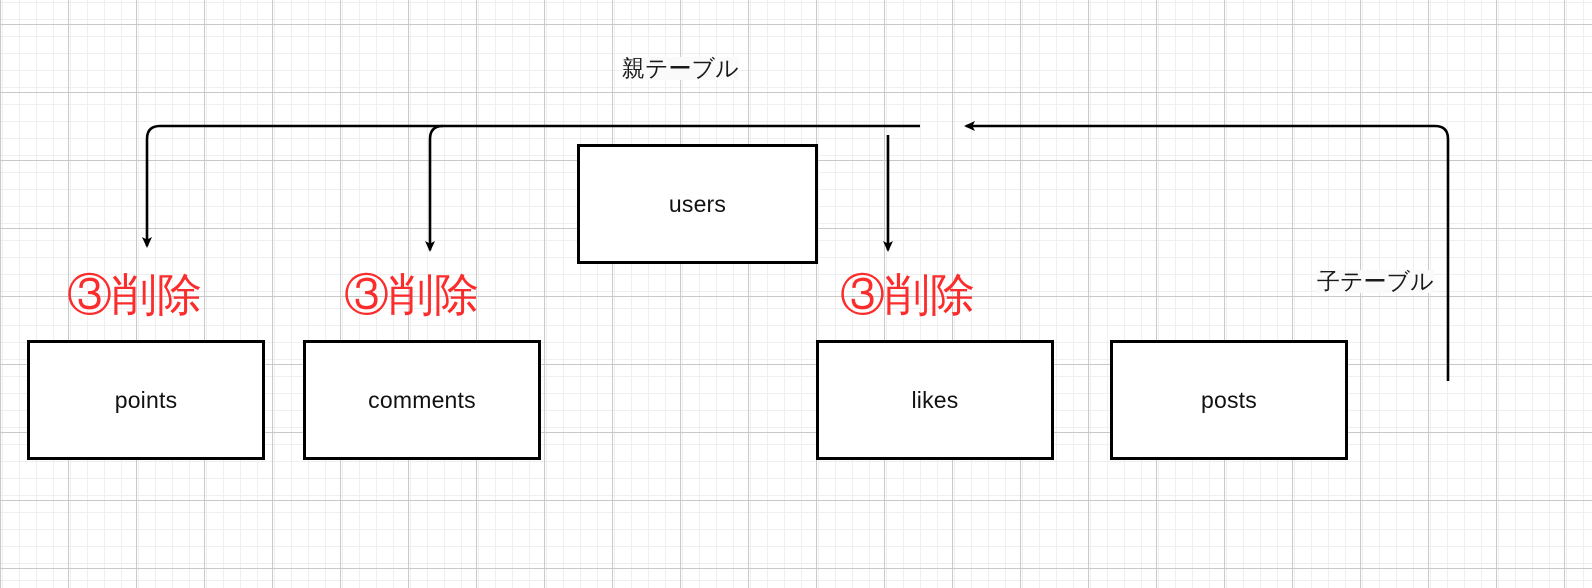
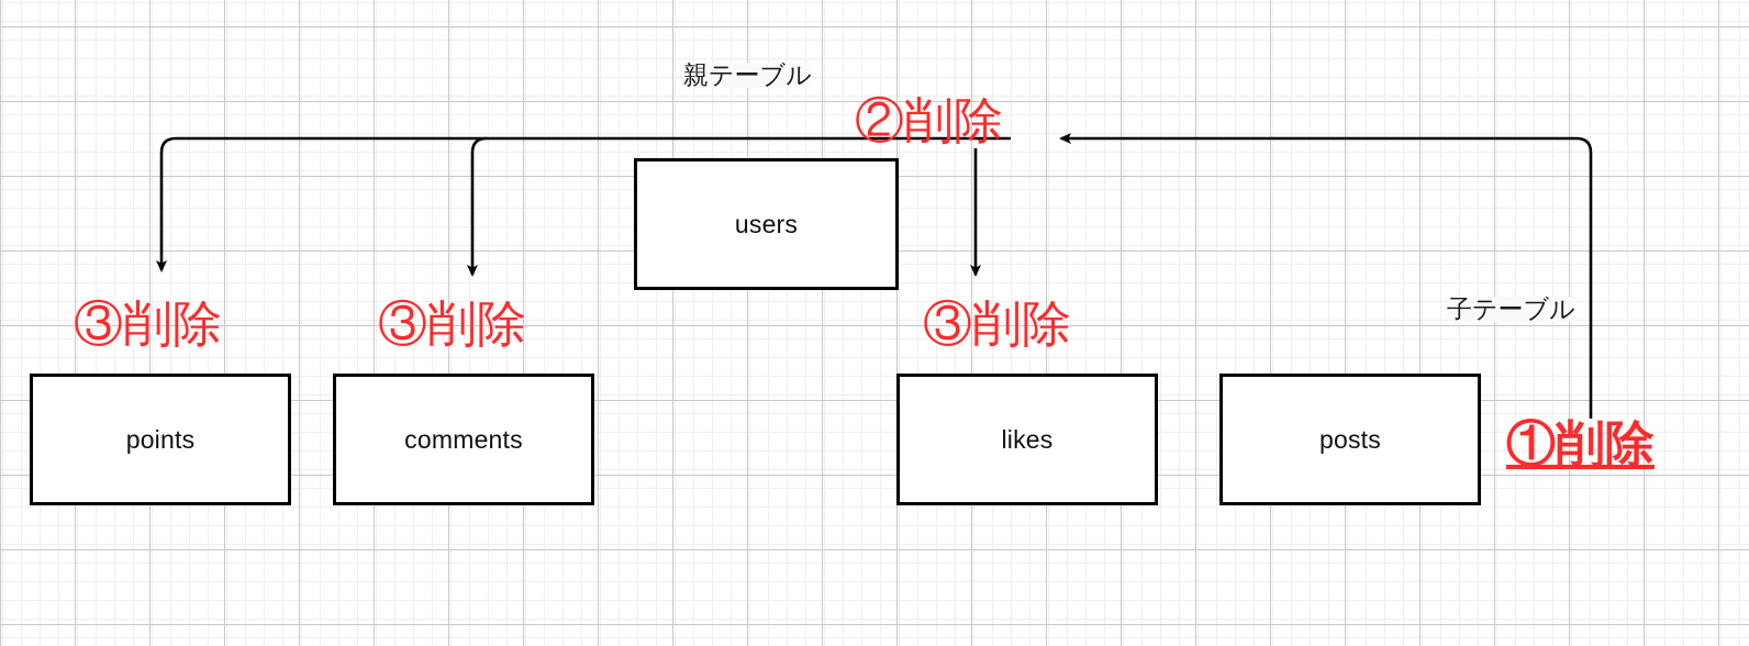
  users
  points
  comments
  likes
  posts
  親テーブル
  子テーブル
+ ①削除
+ ②削除
  ③削除
  ③削除
  ③削除
